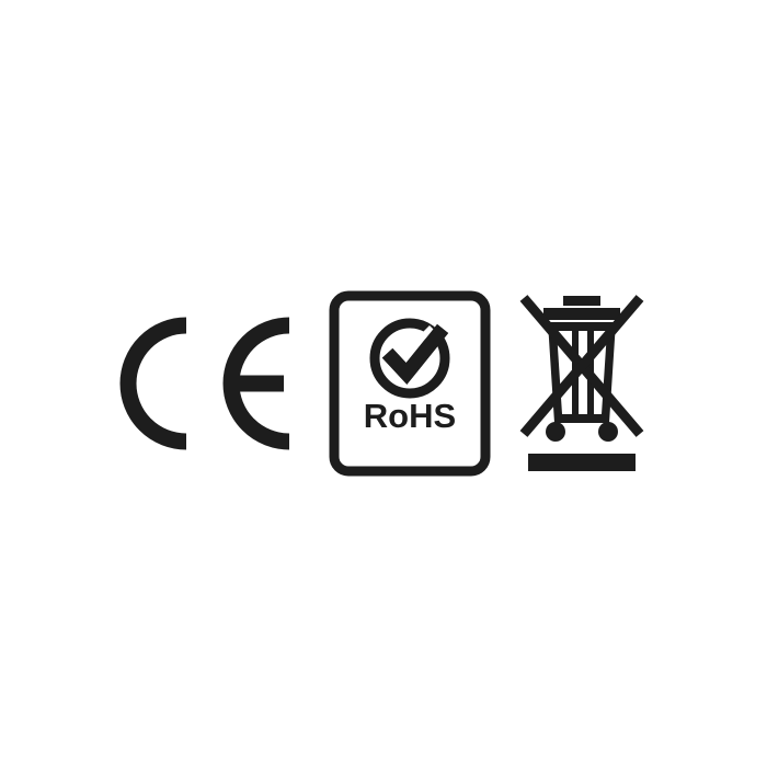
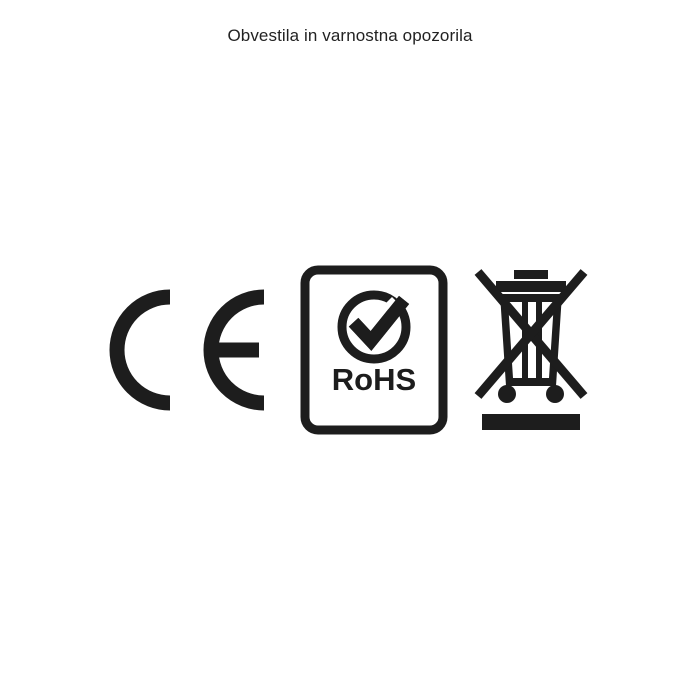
+ Obvestila in varnostna opozorila
  RoHS
